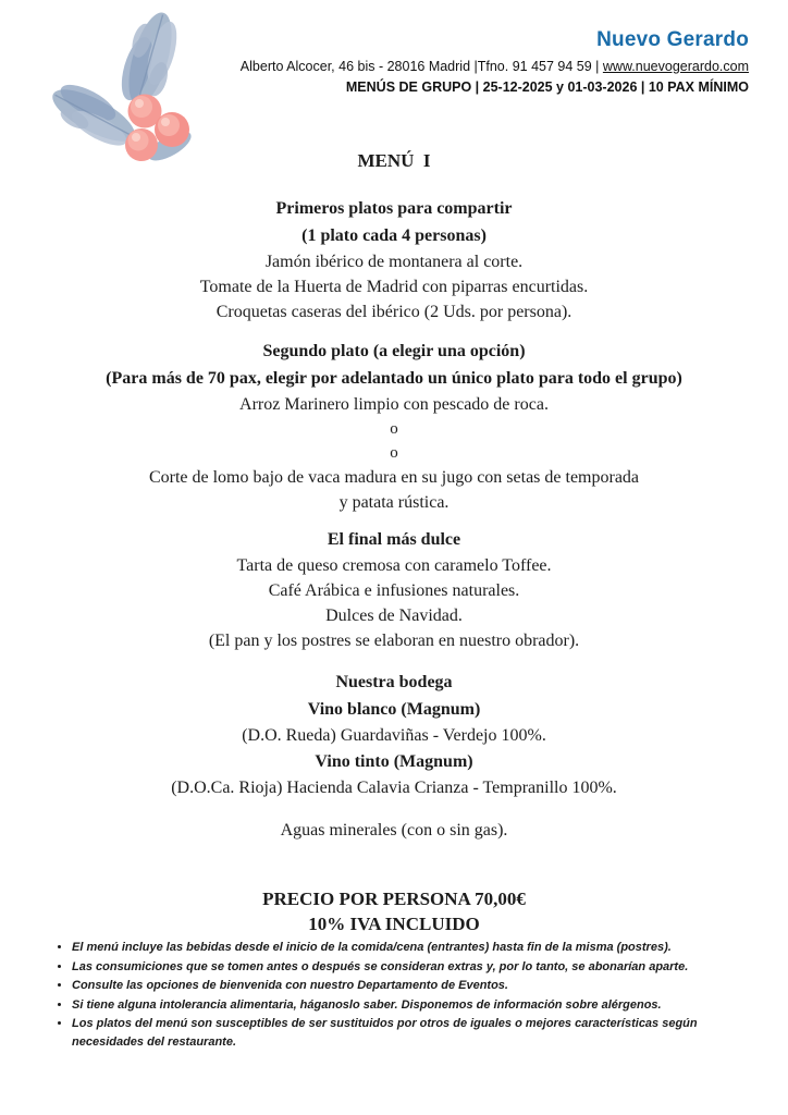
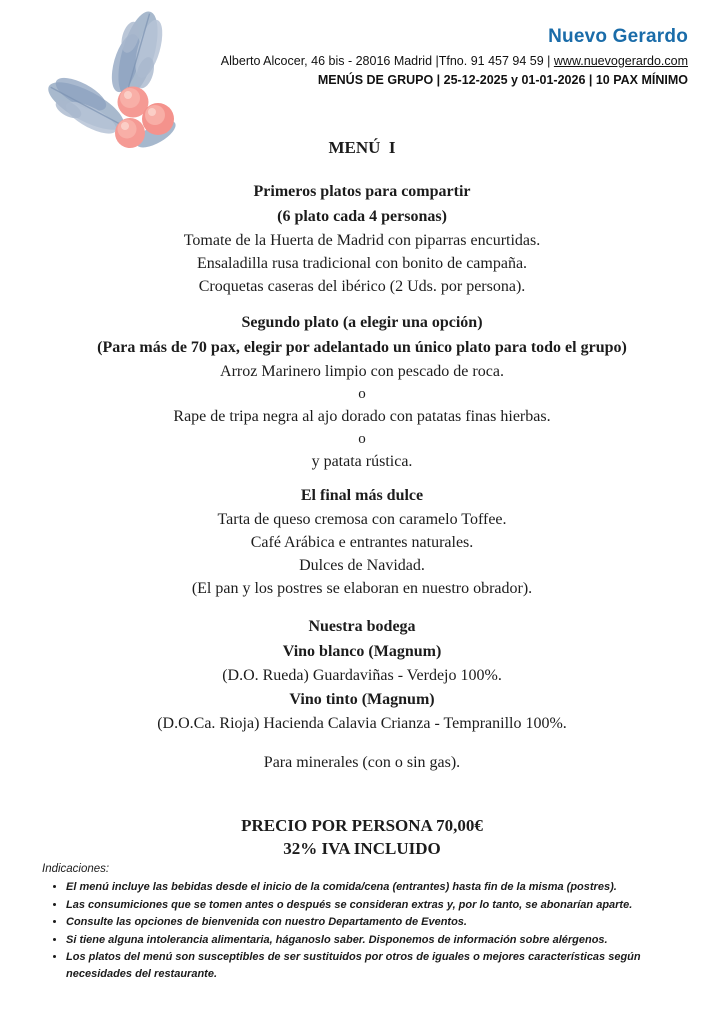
  Nuevo Gerardo
  Alberto Alcocer, 46 bis - 28016 Madrid |Tfno. 91 457 94 59 | www.nuevogerardo.com
- MENÚS DE GRUPO | 25-12-2025 y 01-03-2026 | 10 PAX MÍNIMO
+ MENÚS DE GRUPO | 25-12-2025 y 01-01-2026 | 10 PAX MÍNIMO
  MENÚ I
  Primeros platos para compartir
- (1 plato cada 4 personas)
+ (6 plato cada 4 personas)
- Jamón ibérico de montanera al corte.
  Tomate de la Huerta de Madrid con piparras encurtidas.
+ Ensaladilla rusa tradicional con bonito de campaña.
  Croquetas caseras del ibérico (2 Uds. por persona).
  Segundo plato (a elegir una opción)
  (Para más de 70 pax, elegir por adelantado un único plato para todo el grupo)
  Arroz Marinero limpio con pescado de roca.
  o
+ Rape de tripa negra al ajo dorado con patatas finas hierbas.
  o
- Corte de lomo bajo de vaca madura en su jugo con setas de temporada
  y patata rústica.
  El final más dulce
  Tarta de queso cremosa con caramelo Toffee.
- Café Arábica e infusiones naturales.
+ Café Arábica e entrantes naturales.
  Dulces de Navidad.
  (El pan y los postres se elaboran en nuestro obrador).
  Nuestra bodega
  Vino blanco (Magnum)
  (D.O. Rueda) Guardaviñas - Verdejo 100%.
  Vino tinto (Magnum)
  (D.O.Ca. Rioja) Hacienda Calavia Crianza - Tempranillo 100%.
- Aguas minerales (con o sin gas).
+ Para minerales (con o sin gas).
  PRECIO POR PERSONA 70,00€
- 10% IVA INCLUIDO
+ 32% IVA INCLUIDO
+ Indicaciones:
  El menú incluye las bebidas desde el inicio de la comida/cena (entrantes) hasta fin de la misma (postres).
  Las consumiciones que se tomen antes o después se consideran extras y, por lo tanto, se abonarían aparte.
  Consulte las opciones de bienvenida con nuestro Departamento de Eventos.
  Si tiene alguna intolerancia alimentaria, háganoslo saber. Disponemos de información sobre alérgenos.
  Los platos del menú son susceptibles de ser sustituidos por otros de iguales o mejores características según necesidades del restaurante.
